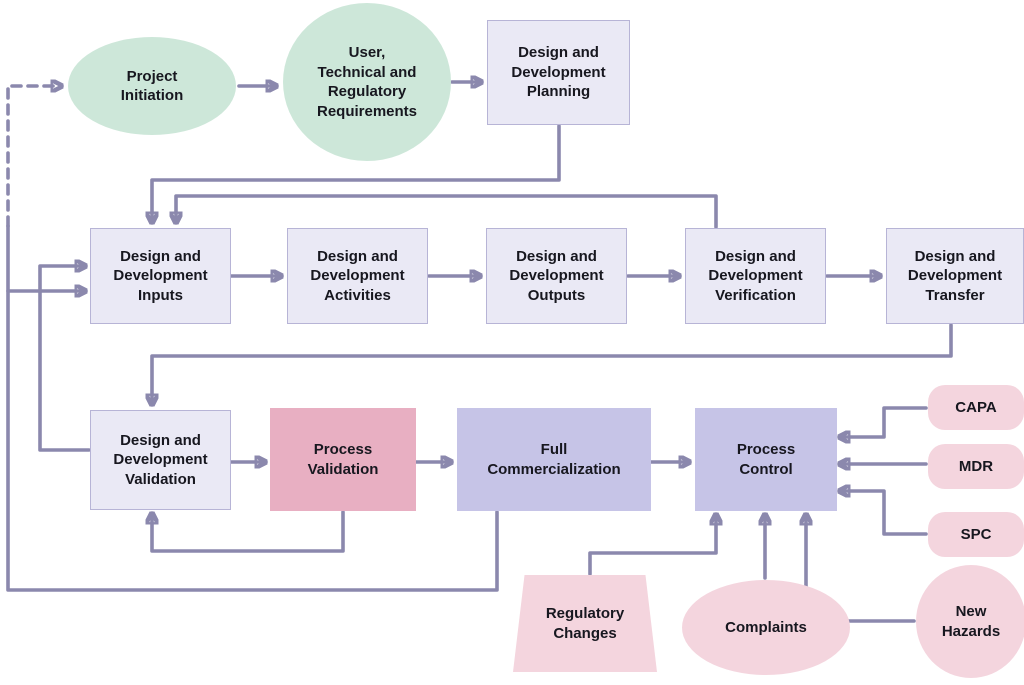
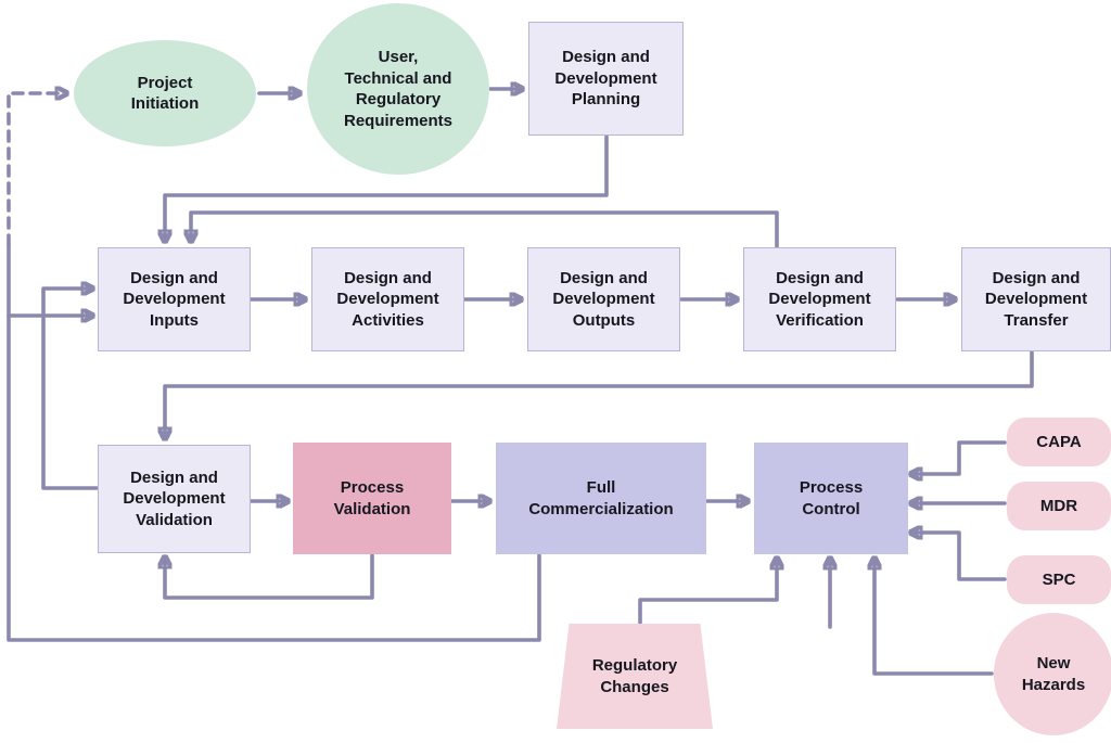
  Project
  Initiation
  User,
  Technical and
  Regulatory
  Requirements
  Design and
  Development
  Planning
  Design and
  Development
  Inputs
  Design and
  Development
  Activities
  Design and
  Development
  Outputs
  Design and
  Development
  Verification
  Design and
  Development
  Transfer
  Design and
  Development
  Validation
  Process
  Validation
  Full
  Commercialization
  Process
  Control
  CAPA
  MDR
  SPC
  Regulatory
  Changes
- Complaints
  New
  Hazards
